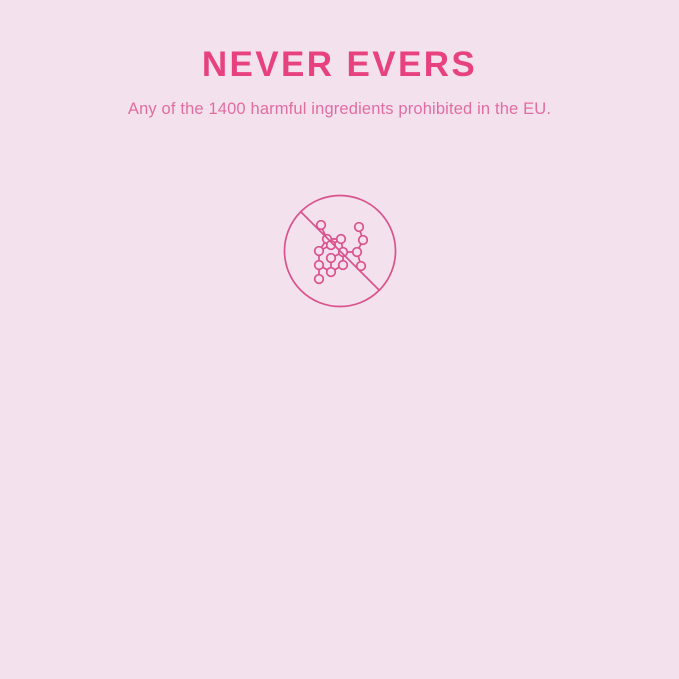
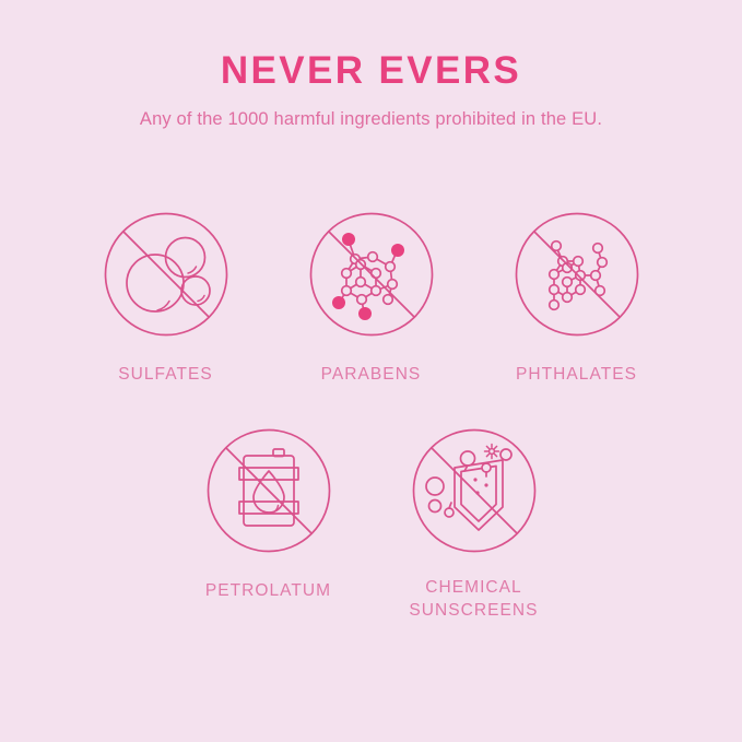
  NEVER EVERS
- Any of the 1400 harmful ingredients prohibited in the EU.
+ Any of the 1000 harmful ingredients prohibited in the EU.
+ SULFATES
+ PARABENS
+ PHTHALATES
+ PETROLATUM
+ CHEMICAL
+ SUNSCREENS
